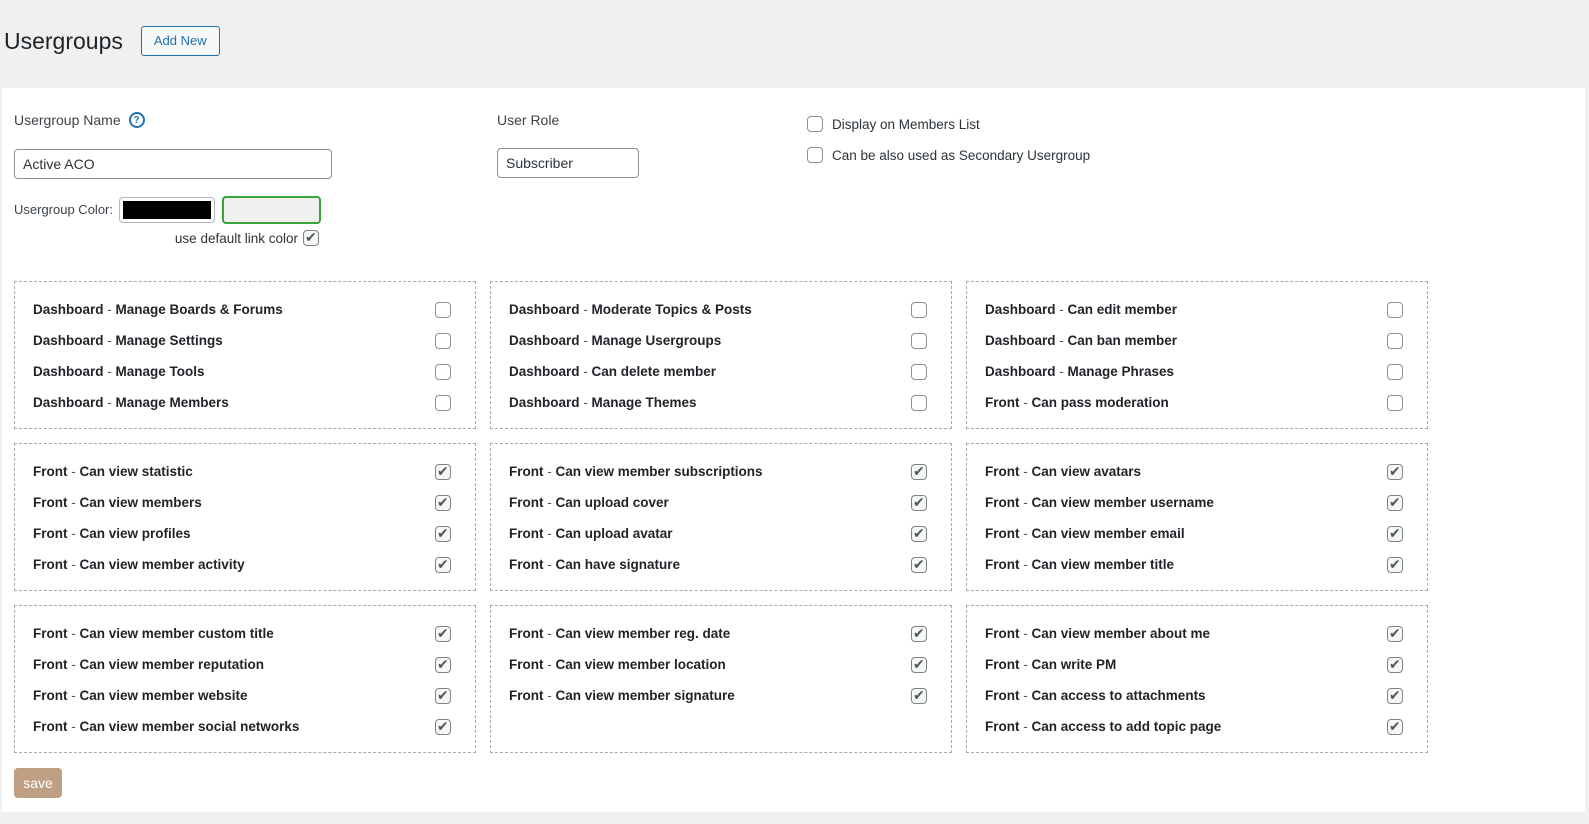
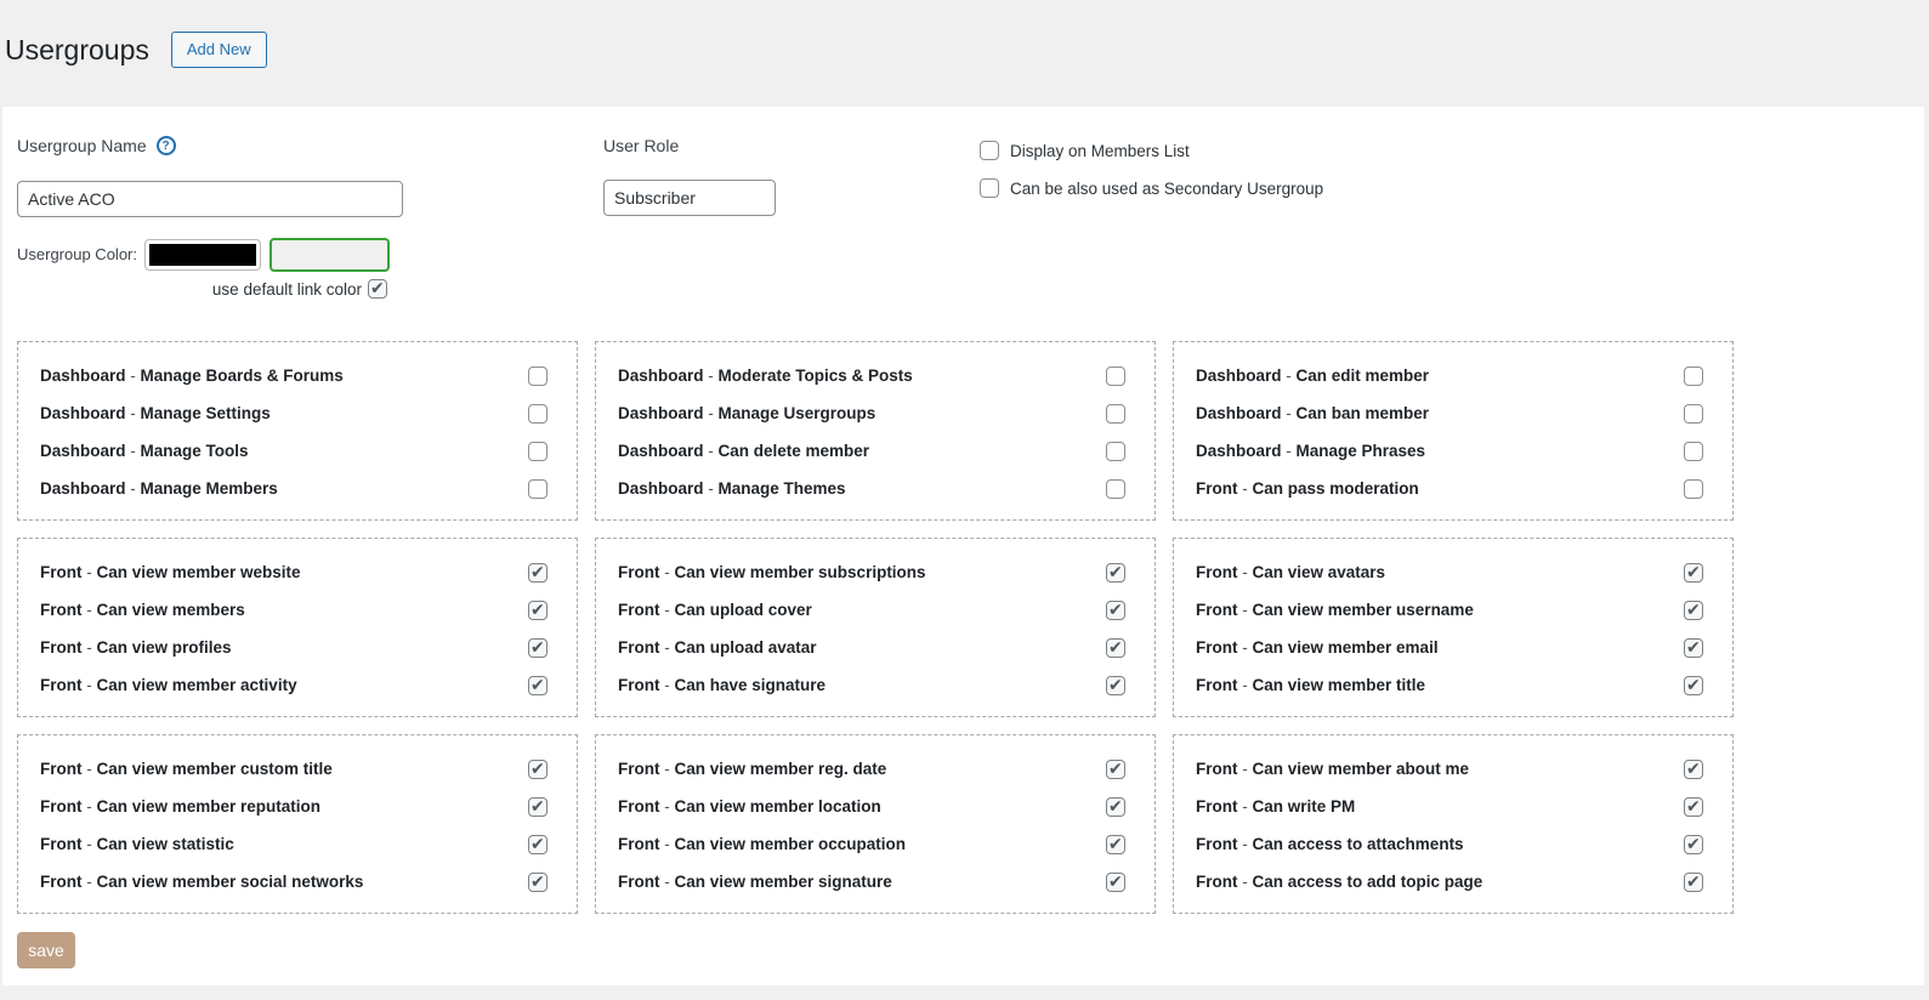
  Usergroups
  Add New
  Usergroup Name
  ?
  Active ACO
  Usergroup Color:
  use default link color
  User Role
  Subscriber
  Display on Members List
  Can be also used as Secondary Usergroup
  Dashboard - Manage Boards & Forums
  Dashboard - Manage Settings
  Dashboard - Manage Tools
  Dashboard - Manage Members
  Dashboard - Moderate Topics & Posts
  Dashboard - Manage Usergroups
  Dashboard - Can delete member
  Dashboard - Manage Themes
  Dashboard - Can edit member
  Dashboard - Can ban member
  Dashboard - Manage Phrases
  Front - Can pass moderation
- Front - Can view statistic
+ Front - Can view member website
  Front - Can view members
  Front - Can view profiles
  Front - Can view member activity
  Front - Can view member subscriptions
  Front - Can upload cover
  Front - Can upload avatar
  Front - Can have signature
  Front - Can view avatars
  Front - Can view member username
  Front - Can view member email
  Front - Can view member title
  Front - Can view member custom title
  Front - Can view member reputation
- Front - Can view member website
+ Front - Can view statistic
  Front - Can view member social networks
  Front - Can view member reg. date
  Front - Can view member location
+ Front - Can view member occupation
  Front - Can view member signature
  Front - Can view member about me
  Front - Can write PM
  Front - Can access to attachments
  Front - Can access to add topic page
  save
